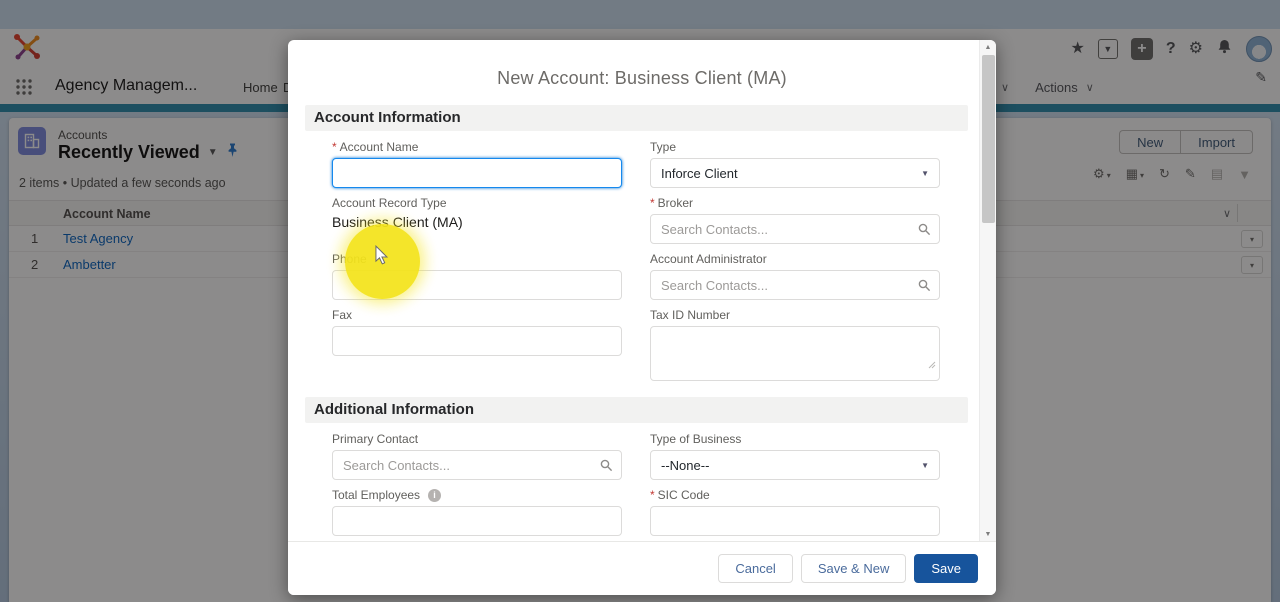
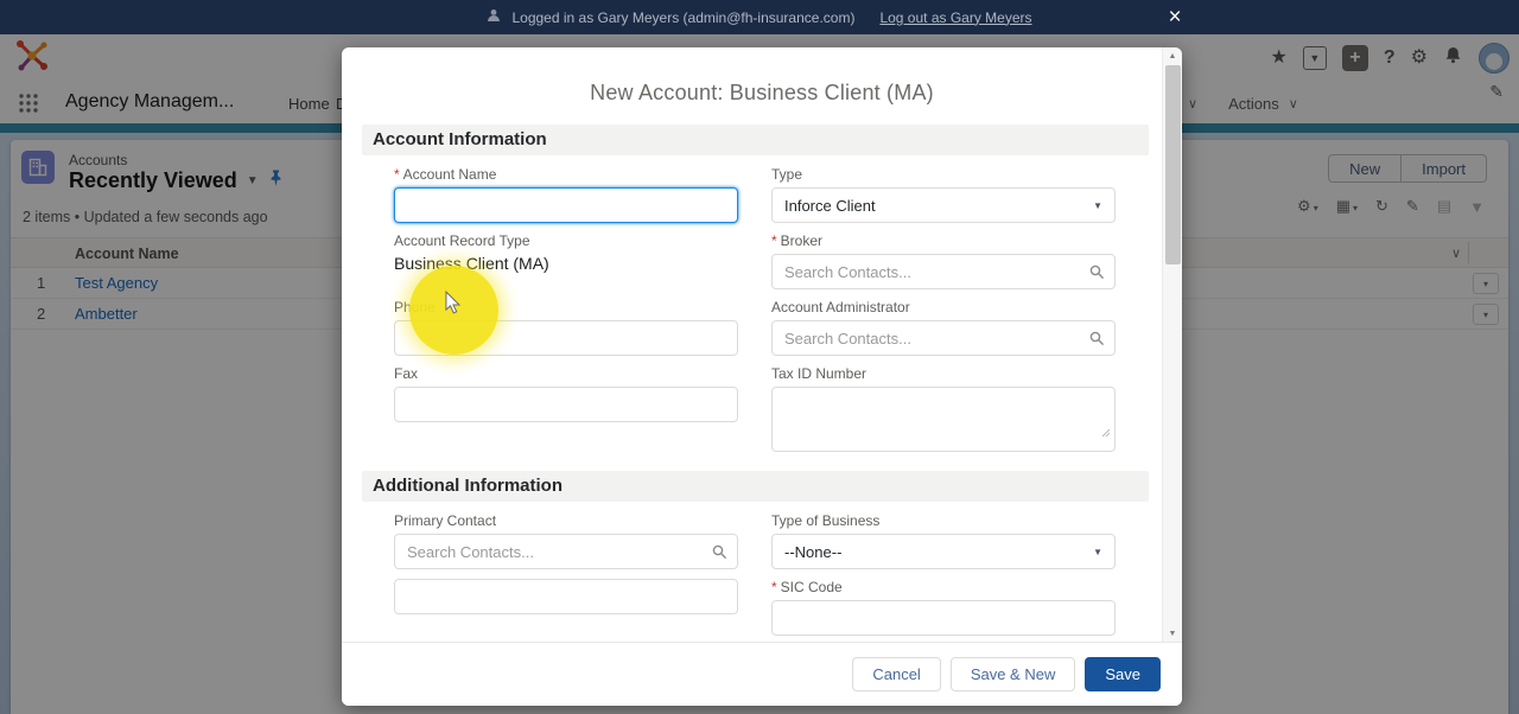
  ★
  ▼
  +
  ?
  ⚙
  Agency Managem...
  Home
  ∨
  Actions
  ∨
  ✎
  Accounts
  Recently Viewed
  ▼
  2 items • Updated a few seconds ago
  New
  Import
  ⚙ ▾
  ▦ ▾
  ↻
  ✎
  ▤
  ▼
  Account Name
  ∨
  1
  Test Agency
  ▾
  2
  Ambetter
  ▾
+ Logged in as Gary Meyers (admin@fh-insurance.com)
+ Log out as Gary Meyers
+ ×
  New Account: Business Client (MA)
  Account Information
  *
  Account Name
  Type
  Inforce Client
  ▼
  Account Record Type
  Business Client (MA)
  *
  Broker
  Search Contacts...
  Account Administrator
  Search Contacts...
  Fax
  Tax ID Number
  Additional Information
  Primary Contact
  Search Contacts...
  Type of Business
  --None--
  ▼
- Total Employees
- i
  *
  SIC Code
  Cancel
  Save & New
  Save
